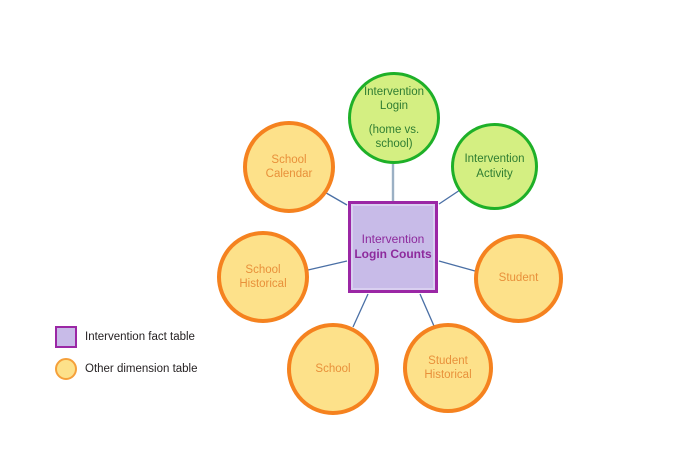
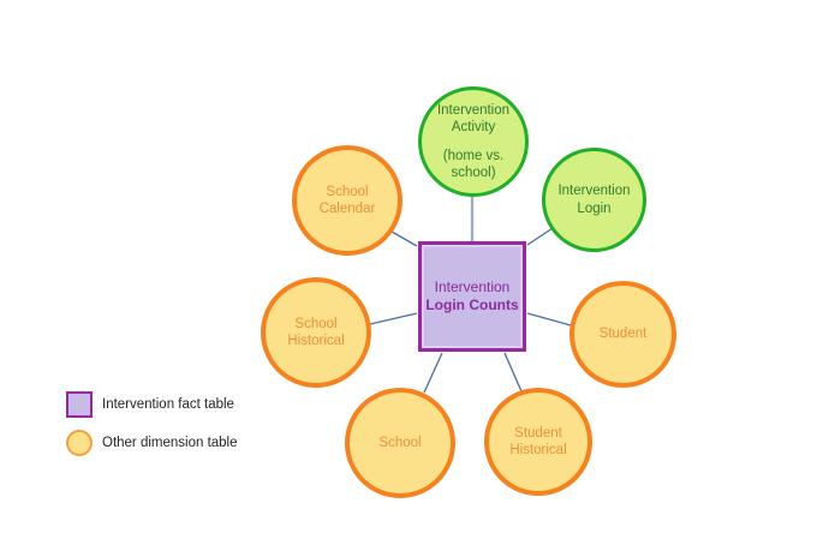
  Intervention
- Login
+ Activity
  (home vs.
  school)
  Intervention
- Activity
+ Login
  School
  Calendar
  School
  Historical
  Student
  School
  Student
  Historical
  Intervention
  Login Counts
  Intervention fact table
  Other dimension table
